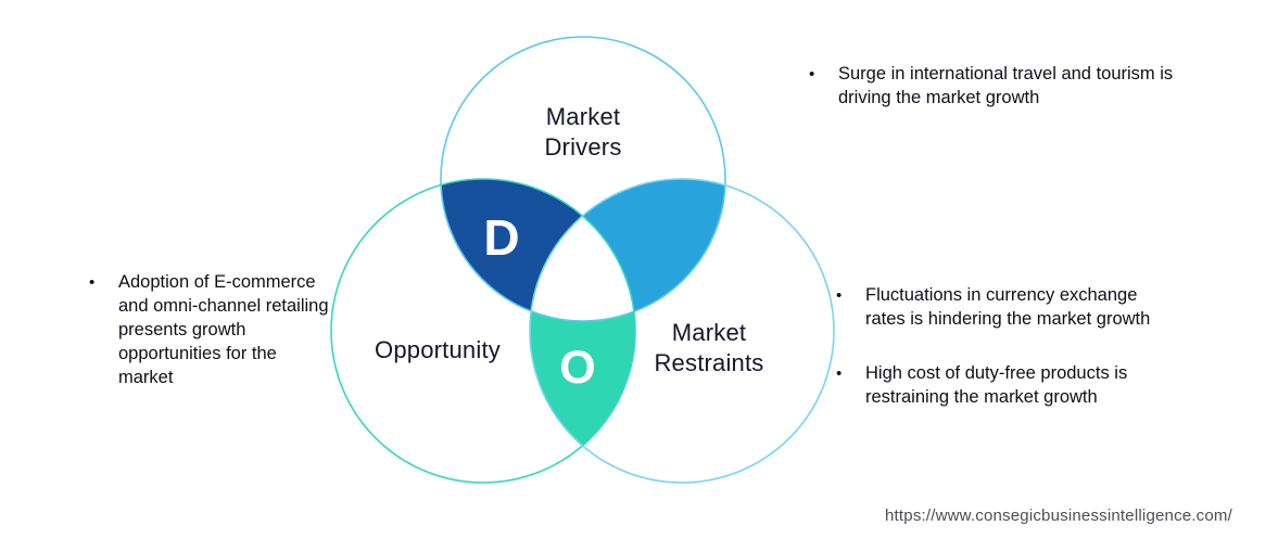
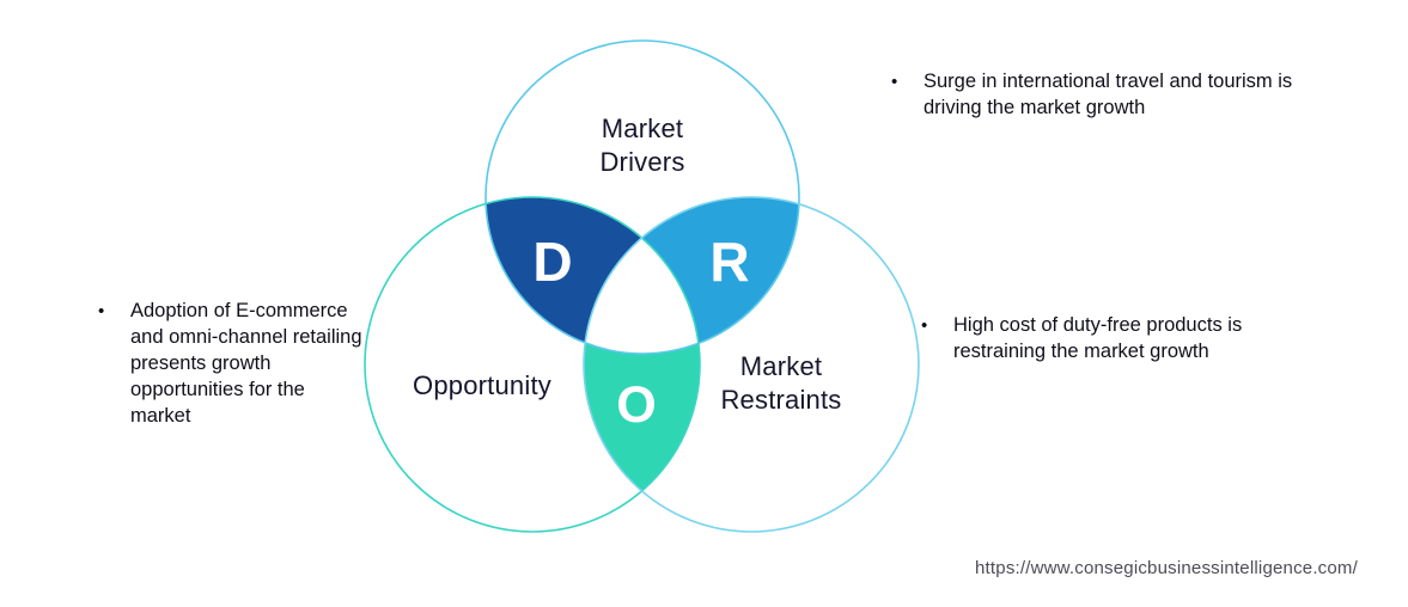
  Market Drivers
  Opportunity
  Market Restraints
  D
+ R
  O
  Adoption of E-commerce and omni-channel retailing presents growth opportunities for the market
  Surge in international travel and tourism is driving the market growth
- Fluctuations in currency exchange rates is hindering the market growth
  High cost of duty-free products is restraining the market growth
  https://www.consegicbusinessintelligence.com/
